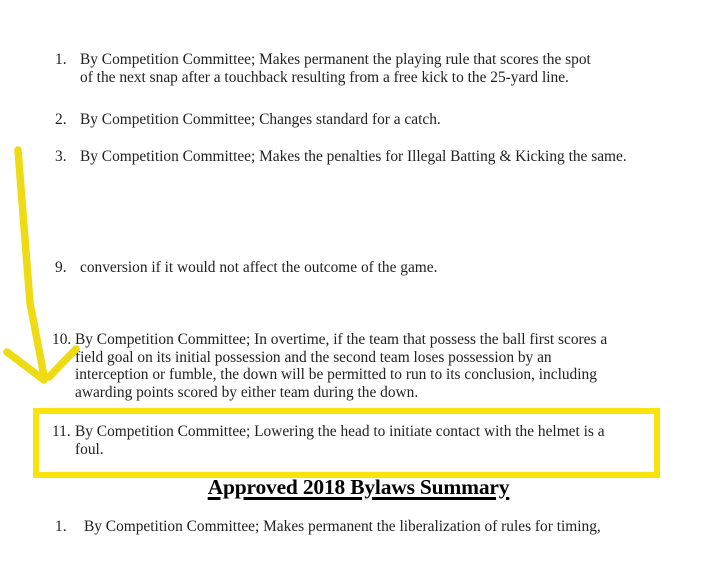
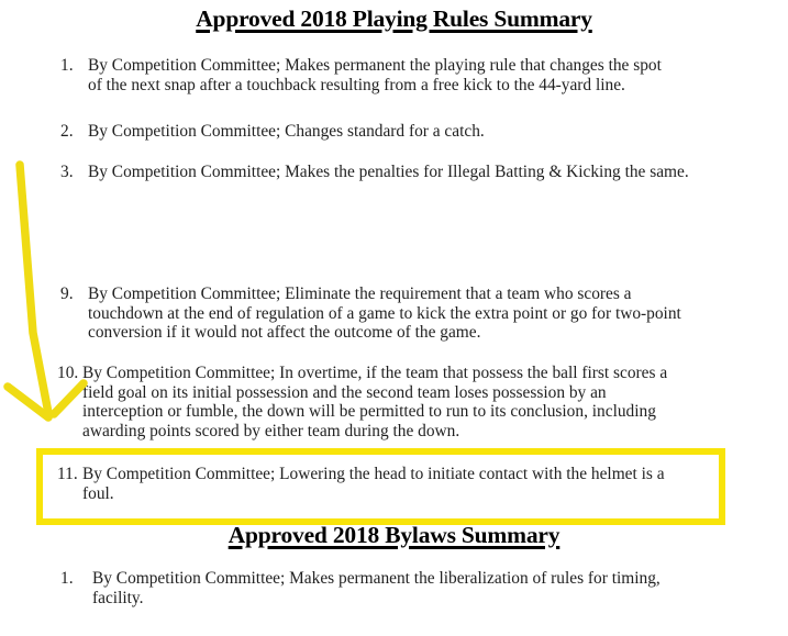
+ Approved 2018 Playing Rules Summary
  1.
- By Competition Committee; Makes permanent the playing rule that scores the spot
+ By Competition Committee; Makes permanent the playing rule that changes the spot
- of the next snap after a touchback resulting from a free kick to the 25-yard line.
+ of the next snap after a touchback resulting from a free kick to the 44-yard line.
  2.
  By Competition Committee; Changes standard for a catch.
  3.
  By Competition Committee; Makes the penalties for Illegal Batting & Kicking the same.
  9.
+ By Competition Committee; Eliminate the requirement that a team who scores a
+ touchdown at the end of regulation of a game to kick the extra point or go for two-point
  conversion if it would not affect the outcome of the game.
  10.
  By Competition Committee; In overtime, if the team that possess the ball first scores a
  field goal on its initial possession and the second team loses possession by an
  interception or fumble, the down will be permitted to run to its conclusion, including
  awarding points scored by either team during the down.
  11.
  By Competition Committee; Lowering the head to initiate contact with the helmet is a
  foul.
  Approved 2018 Bylaws Summary
  1.
  By Competition Committee; Makes permanent the liberalization of rules for timing,
+ facility.
